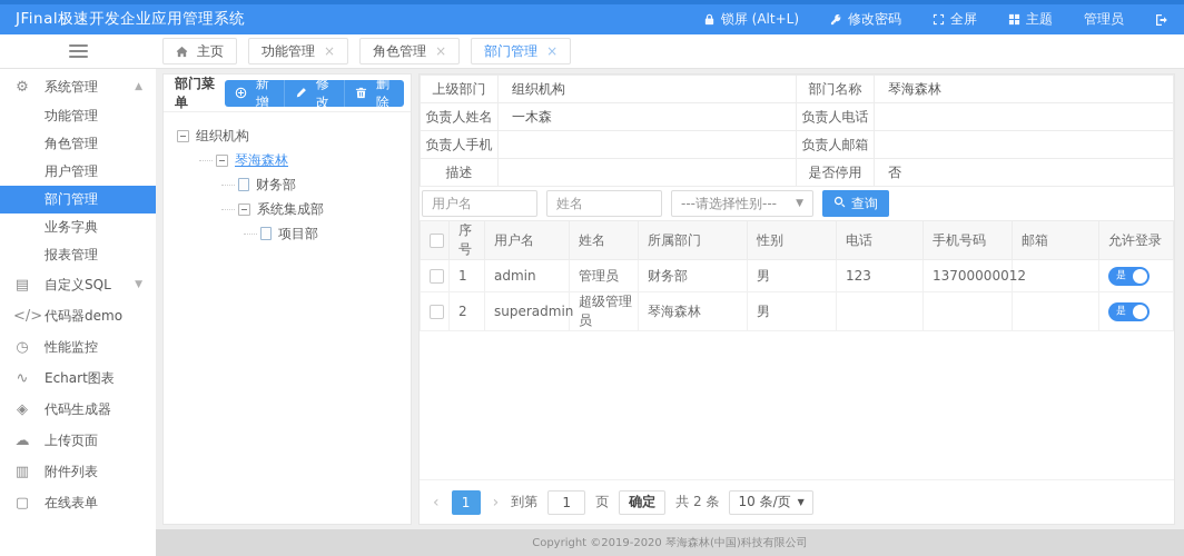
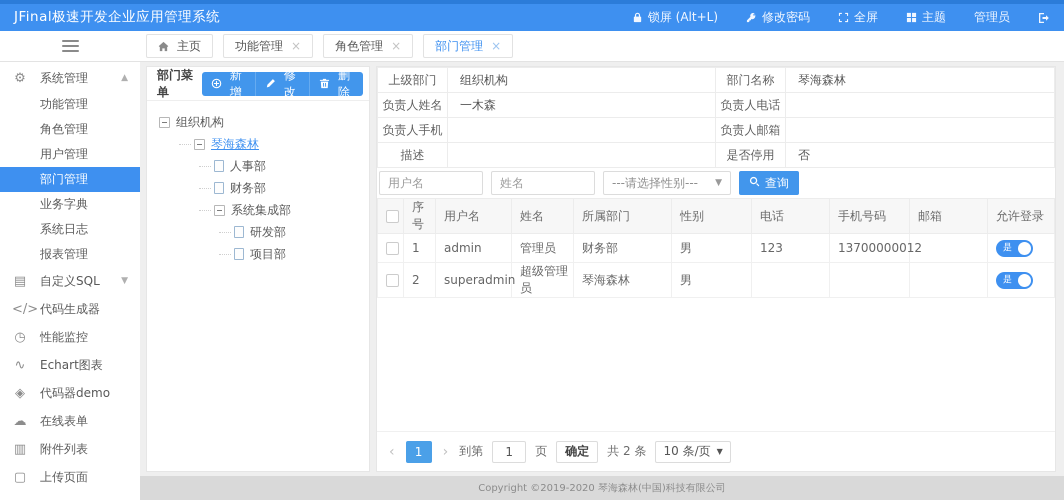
  JFinal极速开发企业应用管理系统
  锁屏 (Alt+L)
  修改密码
  全屏
  主题
  管理员
  主页
  功能管理
  ×
  角色管理
  ×
  部门管理
  ×
  ⚙
  系统管理
  ▲
  功能管理
  角色管理
  用户管理
  部门管理
  业务字典
+ 系统日志
  报表管理
  ▤
  自定义SQL
  ▼
  </>
- 代码器demo
+ 代码生成器
  ◷
  性能监控
  ∿
  Echart图表
  ◈
- 代码生成器
+ 代码器demo
  ☁
- 上传页面
+ 在线表单
  ▥
  附件列表
  ▢
- 在线表单
+ 上传页面
  部门菜单
  新增
  修改
  删除
  组织机构
  琴海森林
+ 人事部
  财务部
  系统集成部
+ 研发部
  项目部
  上级部门	组织机构	部门名称	琴海森林
  负责人姓名	一木森	负责人电话
  负责人手机		负责人邮箱
  描述		是否停用	否
  用户名
  姓名
  ---请选择性别---
  ▼
  查询
  	序号	用户名	姓名	所属部门	性别	电话	手机号码	邮箱	允许登录
  	1	admin	管理员	财务部	男	123	13700000012		是
  	2	superadmin	超级管理员	琴海森林	男				是
  ‹
  1
  ›
  到第
  1
  页
  确定
  共 2 条
  10 条/页
  ▼
  Copyright ©2019-2020 琴海森林(中国)科技有限公司
